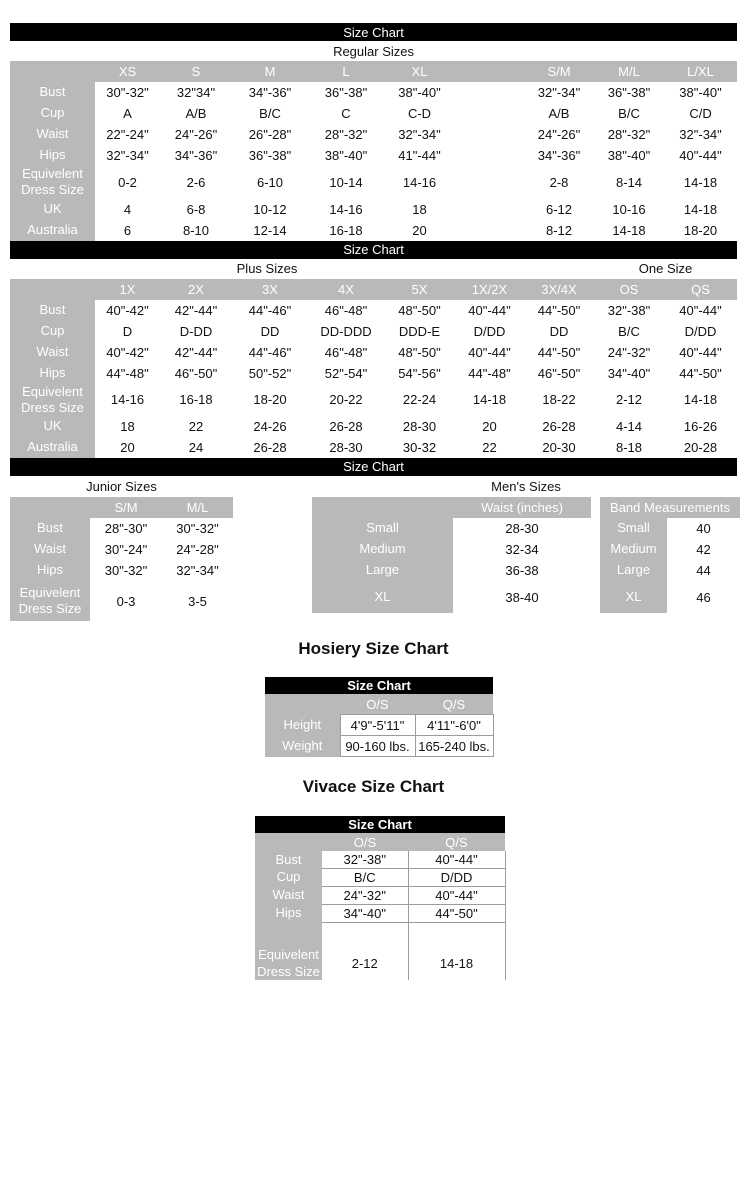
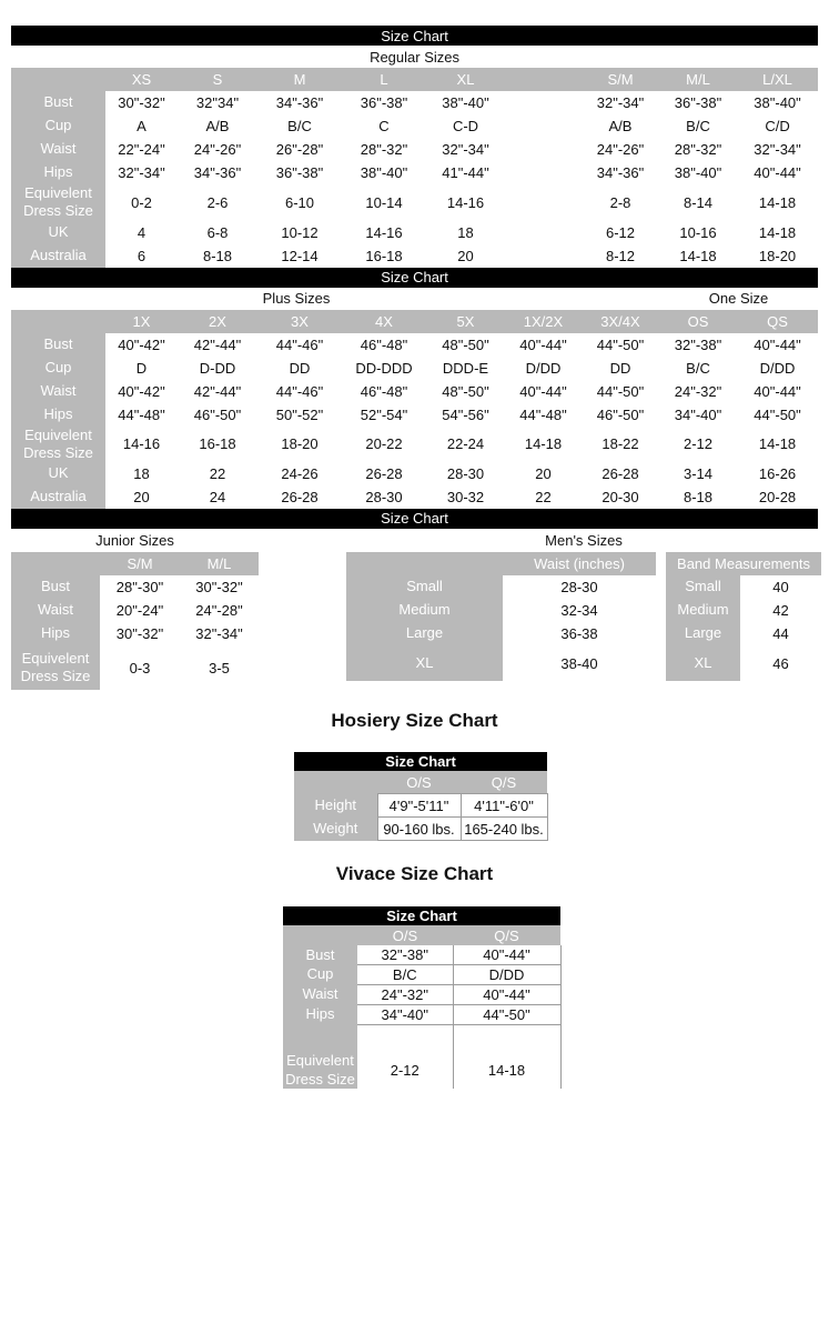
  Size Chart
  Regular Sizes
  	XS	S	M	L	XL		S/M	M/L	L/XL
  Bust	30"-32"	32"34"	34"-36"	36"-38"	38"-40"		32"-34"	36"-38"	38"-40"
  Cup	A	A/B	B/C	C	C-D		A/B	B/C	C/D
  Waist	22"-24"	24"-26"	26"-28"	28"-32"	32"-34"		24"-26"	28"-32"	32"-34"
  Hips	32"-34"	34"-36"	36"-38"	38"-40"	41"-44"		34"-36"	38"-40"	40"-44"
  Equivelent Dress Size	0-2	2-6	6-10	10-14	14-16		2-8	8-14	14-18
  UK	4	6-8	10-12	14-16	18		6-12	10-16	14-18
- Australia	6	8-10	12-14	16-18	20		8-12	14-18	18-20
+ Australia	6	8-18	12-14	16-18	20		8-12	14-18	18-20
  Size Chart
  Plus Sizes		One Size
  	1X	2X	3X	4X	5X	1X/2X	3X/4X	OS	QS
  Bust	40"-42"	42"-44"	44"-46"	46"-48"	48"-50"	40"-44"	44"-50"	32"-38"	40"-44"
  Cup	D	D-DD	DD	DD-DDD	DDD-E	D/DD	DD	B/C	D/DD
  Waist	40"-42"	42"-44"	44"-46"	46"-48"	48"-50"	40"-44"	44"-50"	24"-32"	40"-44"
  Hips	44"-48"	46"-50"	50"-52"	52"-54"	54"-56"	44"-48"	46"-50"	34"-40"	44"-50"
  Equivelent Dress Size	14-16	16-18	18-20	20-22	22-24	14-18	18-22	2-12	14-18
- UK	18	22	24-26	26-28	28-30	20	26-28	4-14	16-26
+ UK	18	22	24-26	26-28	28-30	20	26-28	3-14	16-26
  Australia	20	24	26-28	28-30	30-32	22	20-30	8-18	20-28
  Size Chart
  Junior Sizes
  	S/M	M/L
  Bust	28"-30"	30"-32"
- Waist	30"-24"	24"-28"
+ Waist	20"-24"	24"-28"
  Hips	30"-32"	32"-34"
  Equivelent Dress Size	0-3	3-5
  Men's Sizes
  	Waist (inches)
  Small	28-30
  Medium	32-34
  Large	36-38
  XL	38-40
  Band Measurements
  Small	40
  Medium	42
  Large	44
  XL	46
  Hosiery Size Chart
  Size Chart
  	O/S	Q/S
  Height	4'9"-5'11"	4'11"-6'0"
  Weight	90-160 lbs.	165-240 lbs.
  Vivace Size Chart
  Size Chart
  	O/S	Q/S
  Bust	32"-38"	40"-44"
  Cup	B/C	D/DD
  Waist	24"-32"	40"-44"
  Hips	34"-40"	44"-50"
  Equivelent Dress Size	2-12	14-18
